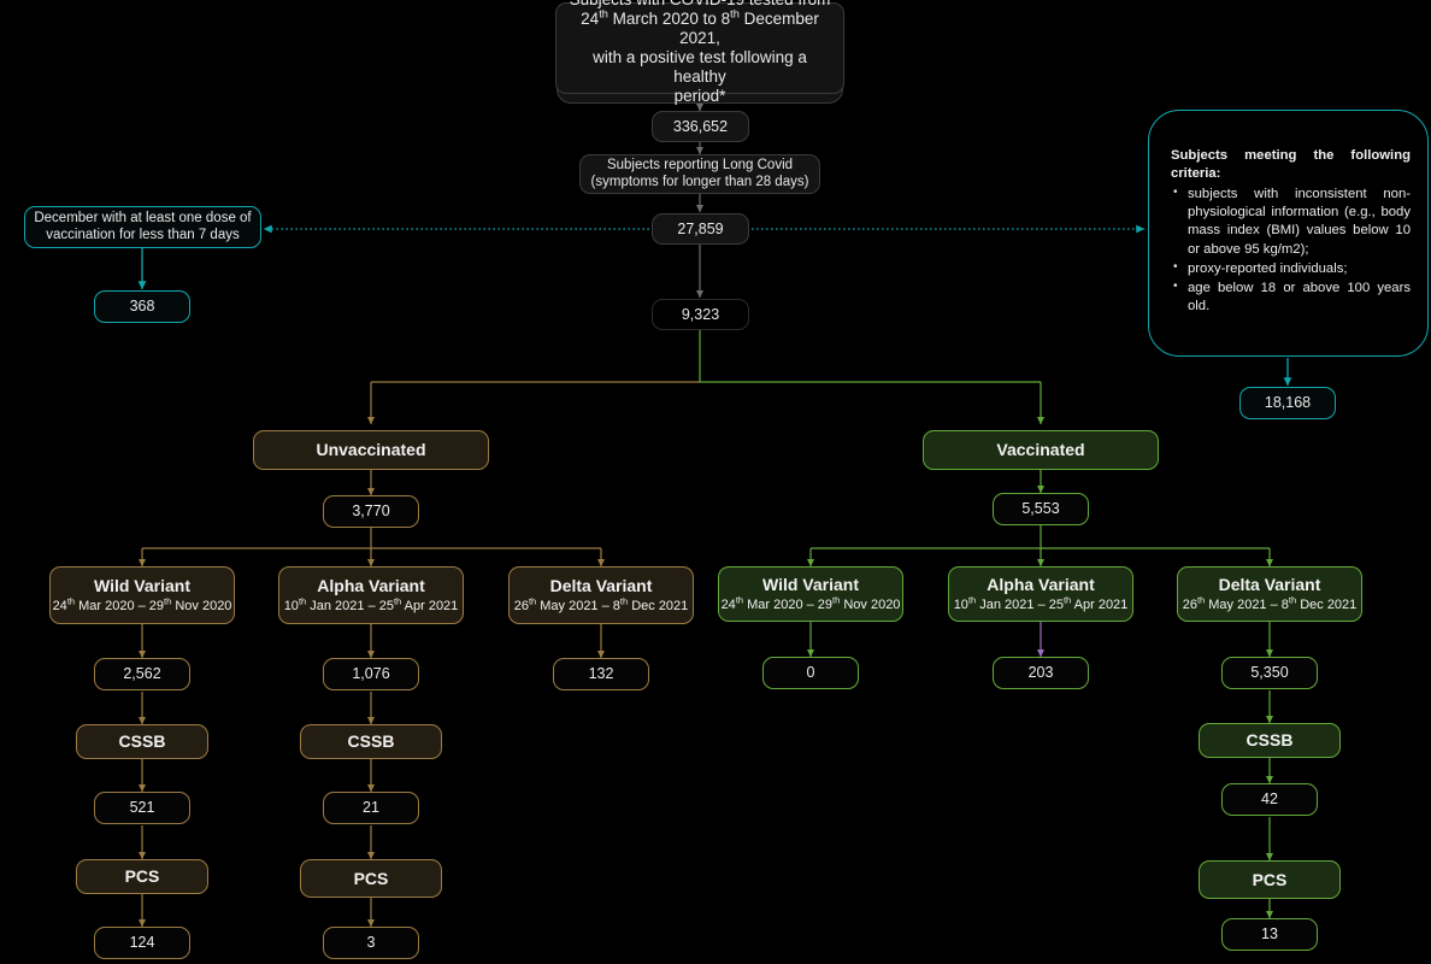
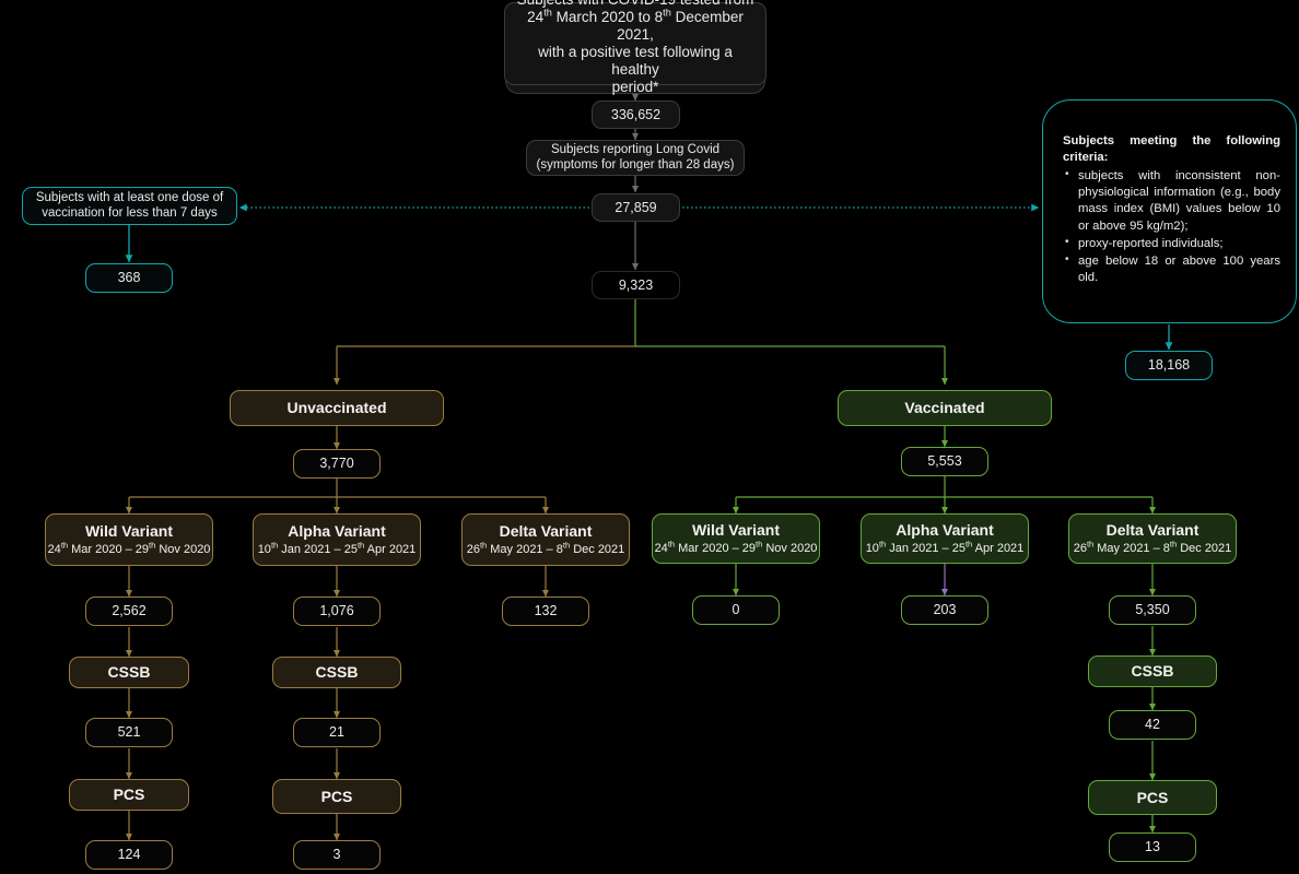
  24th March 2020 to 8th December 2021,
  with a positive test following a healthy
  period*
  336,652
  Subjects reporting Long Covid
  (symptoms for longer than 28 days)
  27,859
  9,323
- December with at least one dose of
+ Subjects with at least one dose of
  vaccination for less than 7 days
  368
  Subjects meeting the following criteria:
  subjects with inconsistent non-physiological information (e.g., body mass index (BMI) values below 10 or above 95 kg/m2);
  proxy-reported individuals;
  age below 18 or above 100 years old.
  18,168
  Unvaccinated
  Vaccinated
  3,770
  5,553
  Wild Variant
  24th Mar 2020 – 29th Nov 2020
  Alpha Variant
  10th Jan 2021 – 25th Apr 2021
  Delta Variant
  26th May 2021 – 8th Dec 2021
  2,562
  1,076
  132
  CSSB
  CSSB
  521
  21
  PCS
  PCS
  124
  3
  Wild Variant
  24th Mar 2020 – 29th Nov 2020
  Alpha Variant
  10th Jan 2021 – 25th Apr 2021
  Delta Variant
  26th May 2021 – 8th Dec 2021
  0
  203
  5,350
  CSSB
  42
  PCS
  13
